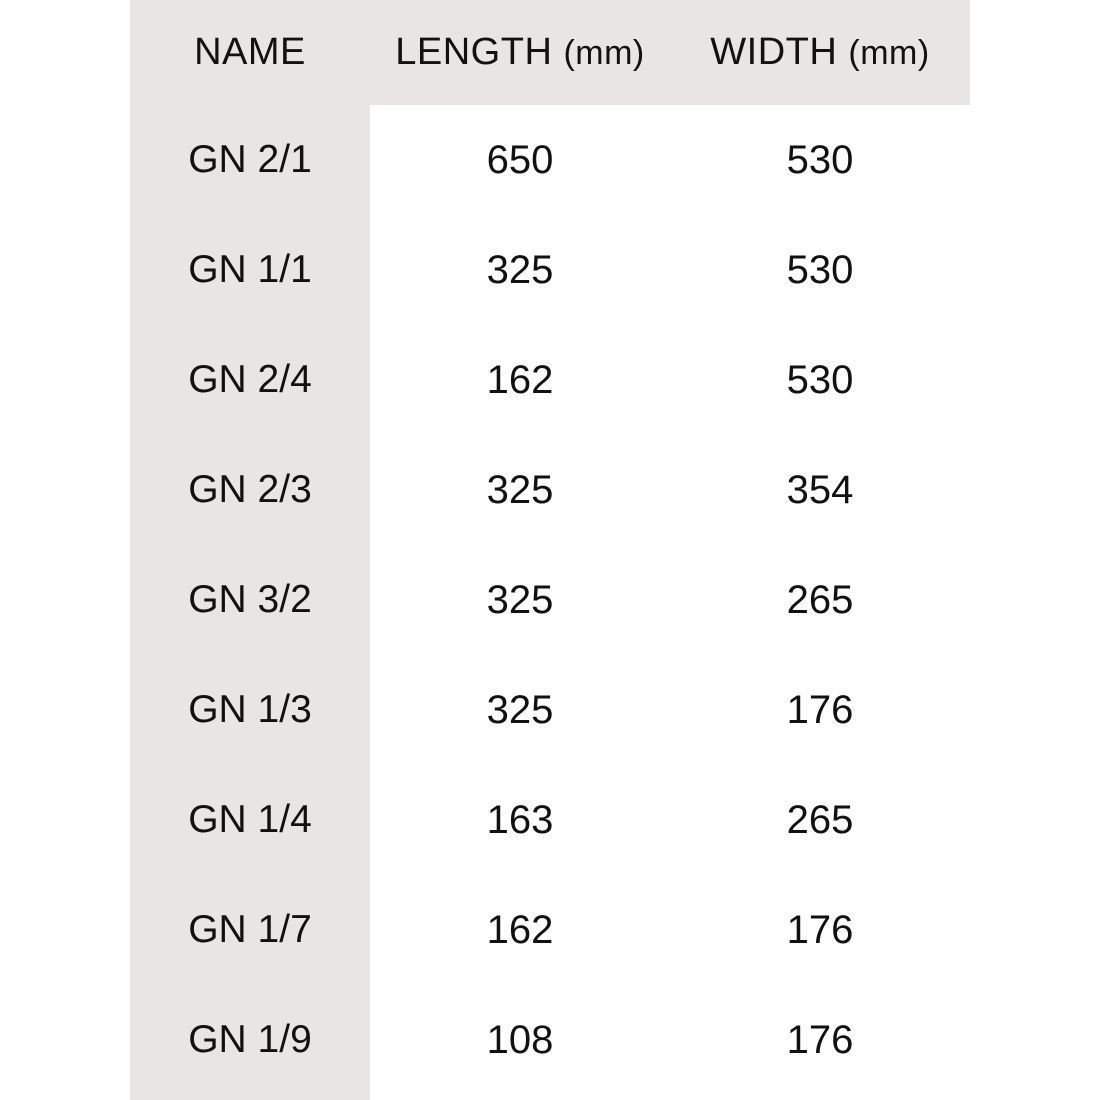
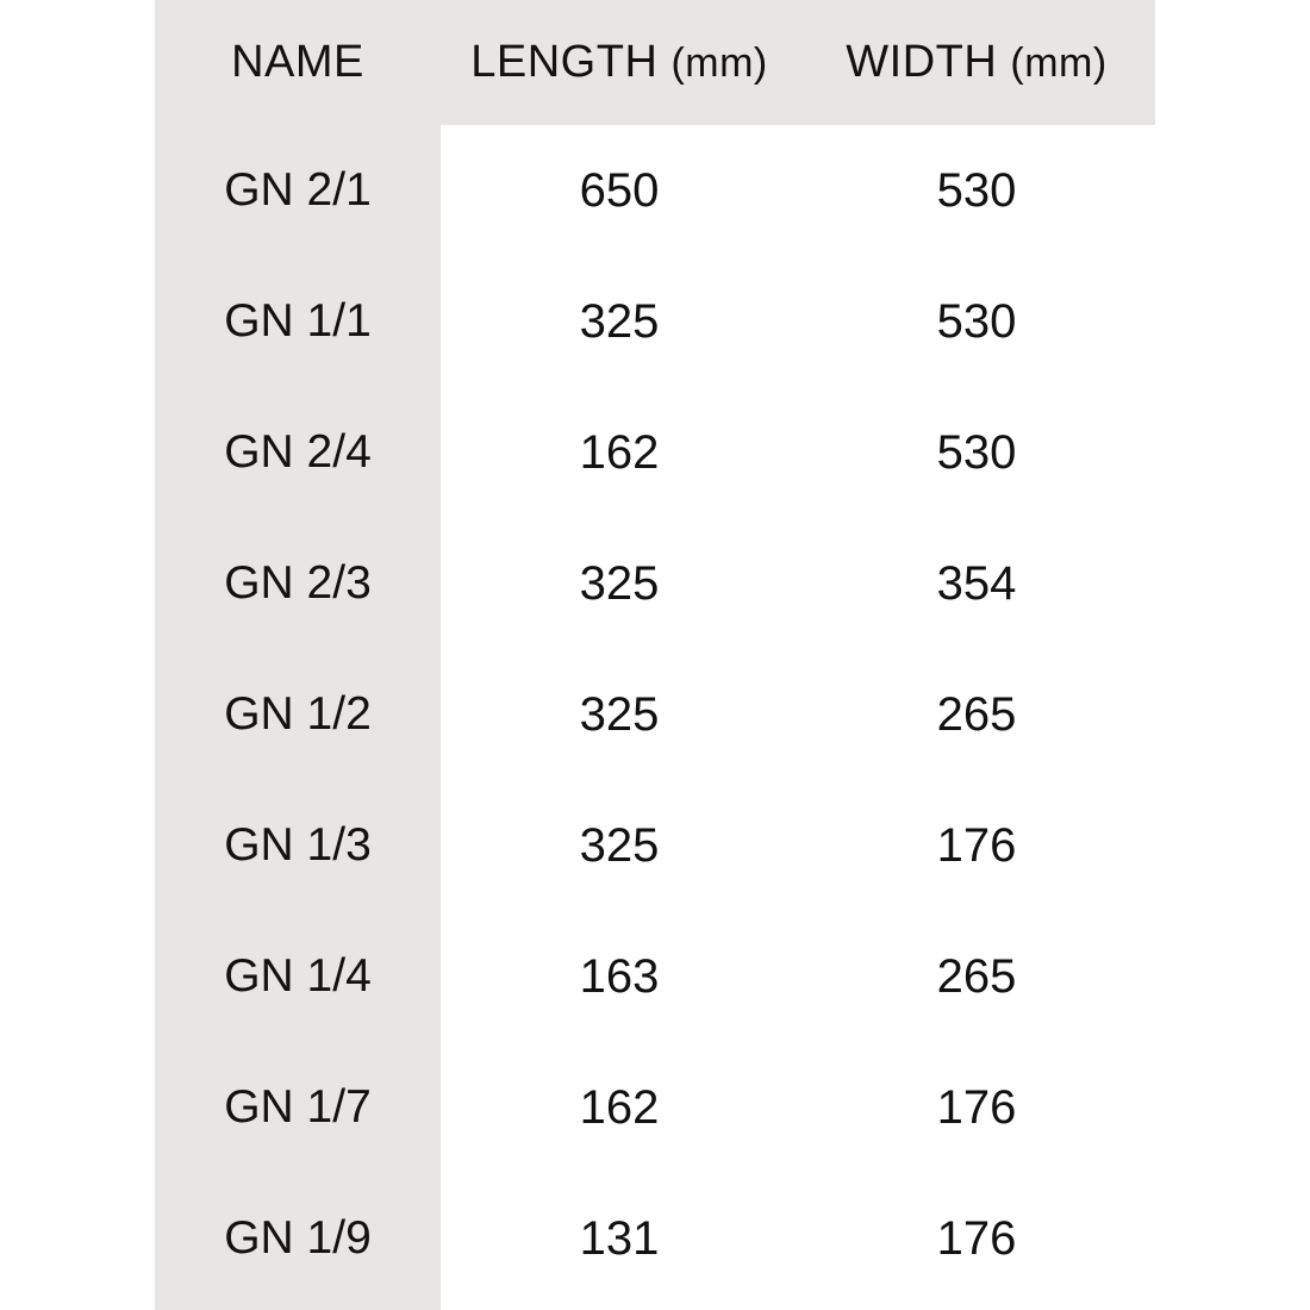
  	NAME	LENGTH (mm)	WIDTH (mm)
  	GN 2/1	650	530
  	GN 1/1	325	530
  	GN 2/4	162	530
  	GN 2/3	325	354
- 	GN 3/2	325	265
+ 	GN 1/2	325	265
  	GN 1/3	325	176
  	GN 1/4	163	265
  	GN 1/7	162	176
- 	GN 1/9	108	176
+ 	GN 1/9	131	176
